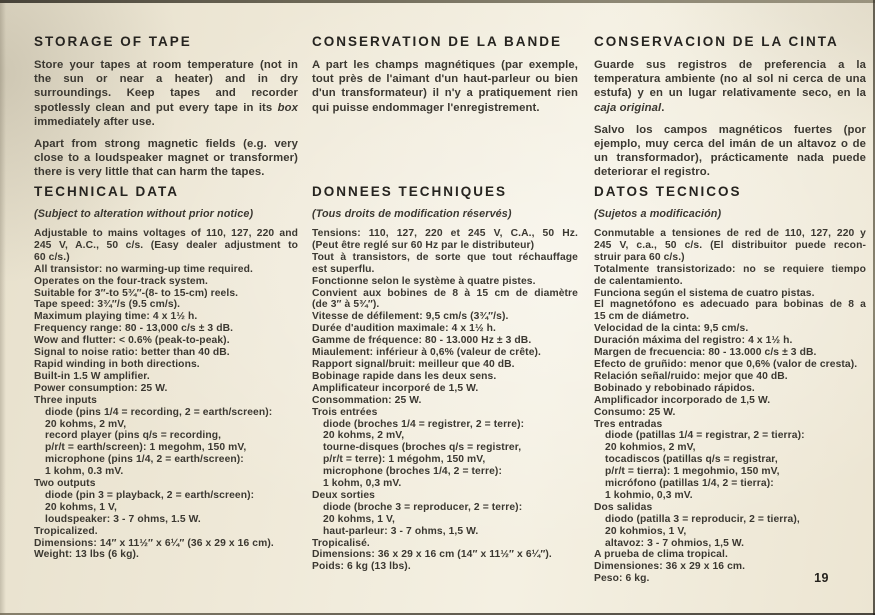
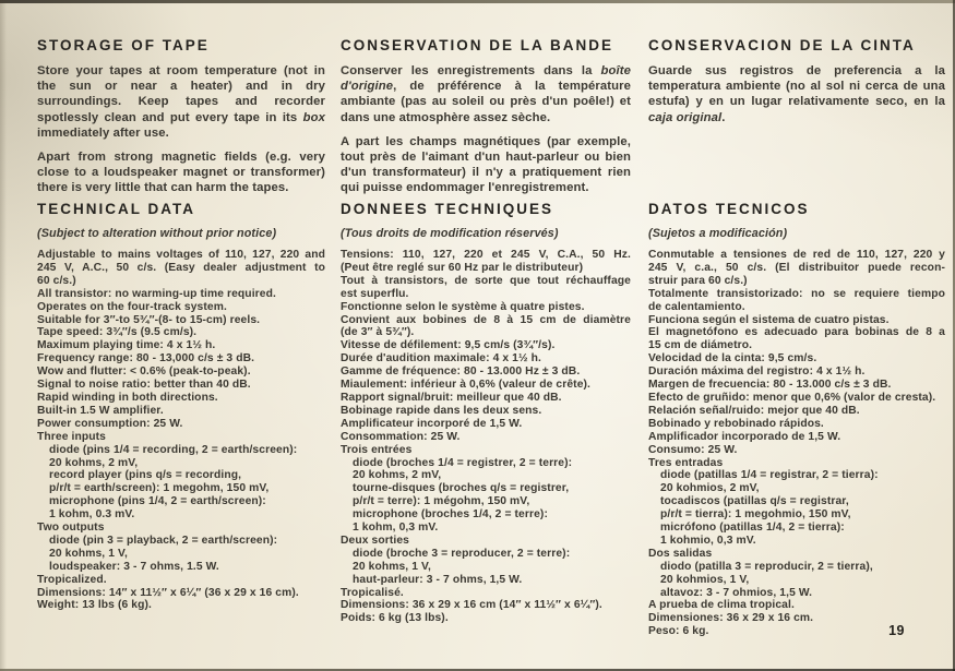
  STORAGE OF TAPE
  Store your tapes at room temperature (not in the sun or near a heater) and in dry surroundings. Keep tapes and recorder spotlessly clean and put every tape in its box immediately after use.
  Apart from strong magnetic fields (e.g. very close to a loudspeaker magnet or transformer) there is very little that can harm the tapes.
  CONSERVATION DE LA BANDE
+ Conserver les enregistrements dans la boîte d'origine, de préférence à la température ambiante (pas au soleil ou près d'un poêle!) et dans une atmosphère assez sèche.
  A part les champs magnétiques (par exemple, tout près de l'aimant d'un haut-parleur ou bien d'un transformateur) il n'y a pratiquement rien qui puisse endommager l'enregistrement.
  CONSERVACION DE LA CINTA
  Guarde sus registros de preferencia a la temperatura ambiente (no al sol ni cerca de una estufa) y en un lugar relativamente seco, en la caja original.
- Salvo los campos magnéticos fuertes (por ejemplo, muy cerca del imán de un altavoz o de un transformador), prácticamente nada puede deteriorar el registro.
  TECHNICAL DATA
  (Subject to alteration without prior notice)
  Adjustable to mains voltages of 110, 127, 220 and
  245 V, A.C., 50 c/s. (Easy dealer adjustment to
  60 c/s.)
  All transistor: no warming-up time required.
  Operates on the four-track system.
  Suitable for 3″-to 5¾″-(8- to 15-cm) reels.
  Tape speed: 3¾″/s (9.5 cm/s).
  Maximum playing time: 4 x 1½ h.
  Frequency range: 80 - 13,000 c/s ± 3 dB.
  Wow and flutter: < 0.6% (peak-to-peak).
  Signal to noise ratio: better than 40 dB.
  Rapid winding in both directions.
  Built-in 1.5 W amplifier.
  Power consumption: 25 W.
  Three inputs
  diode (pins 1/4 = recording, 2 = earth/screen):
  20 kohms, 2 mV,
  record player (pins q/s = recording,
  p/r/t = earth/screen): 1 megohm, 150 mV,
  microphone (pins 1/4, 2 = earth/screen):
  1 kohm, 0.3 mV.
  Two outputs
  diode (pin 3 = playback, 2 = earth/screen):
  20 kohms, 1 V,
  loudspeaker: 3 - 7 ohms, 1.5 W.
  Tropicalized.
  Dimensions: 14″ x 11½″ x 6¼″ (36 x 29 x 16 cm).
  Weight: 13 lbs (6 kg).
  DONNEES TECHNIQUES
  (Tous droits de modification réservés)
  Tensions: 110, 127, 220 et 245 V, C.A., 50 Hz.
  (Peut être reglé sur 60 Hz par le distributeur)
  Tout à transistors, de sorte que tout réchauffage
  est superflu.
  Fonctionne selon le système à quatre pistes.
  Convient aux bobines de 8 à 15 cm de diamètre
  (de 3″ à 5¾″).
  Vitesse de défilement: 9,5 cm/s (3¾″/s).
  Durée d'audition maximale: 4 x 1½ h.
  Gamme de fréquence: 80 - 13.000 Hz ± 3 dB.
  Miaulement: inférieur à 0,6% (valeur de crête).
  Rapport signal/bruit: meilleur que 40 dB.
  Bobinage rapide dans les deux sens.
  Amplificateur incorporé de 1,5 W.
  Consommation: 25 W.
  Trois entrées
  diode (broches 1/4 = registrer, 2 = terre):
  20 kohms, 2 mV,
  tourne-disques (broches q/s = registrer,
  p/r/t = terre): 1 mégohm, 150 mV,
  microphone (broches 1/4, 2 = terre):
  1 kohm, 0,3 mV.
  Deux sorties
  diode (broche 3 = reproducer, 2 = terre):
  20 kohms, 1 V,
  haut-parleur: 3 - 7 ohms, 1,5 W.
  Tropicalisé.
  Dimensions: 36 x 29 x 16 cm (14″ x 11½″ x 6¼″).
  Poids: 6 kg (13 lbs).
  DATOS TECNICOS
  (Sujetos a modificación)
  Conmutable a tensiones de red de 110, 127, 220 y
  245 V, c.a., 50 c/s. (El distribuitor puede recon-
  struir para 60 c/s.)
  Totalmente transistorizado: no se requiere tiempo
  de calentamiento.
  Funciona según el sistema de cuatro pistas.
  El magnetófono es adecuado para bobinas de 8 a
  15 cm de diámetro.
  Velocidad de la cinta: 9,5 cm/s.
  Duración máxima del registro: 4 x 1½ h.
  Margen de frecuencia: 80 - 13.000 c/s ± 3 dB.
  Efecto de gruñido: menor que 0,6% (valor de cresta).
  Relación señal/ruido: mejor que 40 dB.
  Bobinado y rebobinado rápidos.
  Amplificador incorporado de 1,5 W.
  Consumo: 25 W.
  Tres entradas
  diode (patillas 1/4 = registrar, 2 = tierra):
  20 kohmios, 2 mV,
  tocadiscos (patillas q/s = registrar,
  p/r/t = tierra): 1 megohmio, 150 mV,
  micrófono (patillas 1/4, 2 = tierra):
  1 kohmio, 0,3 mV.
  Dos salidas
  diodo (patilla 3 = reproducir, 2 = tierra),
  20 kohmios, 1 V,
  altavoz: 3 - 7 ohmios, 1,5 W.
  A prueba de clima tropical.
  Dimensiones: 36 x 29 x 16 cm.
  Peso: 6 kg.
  19
